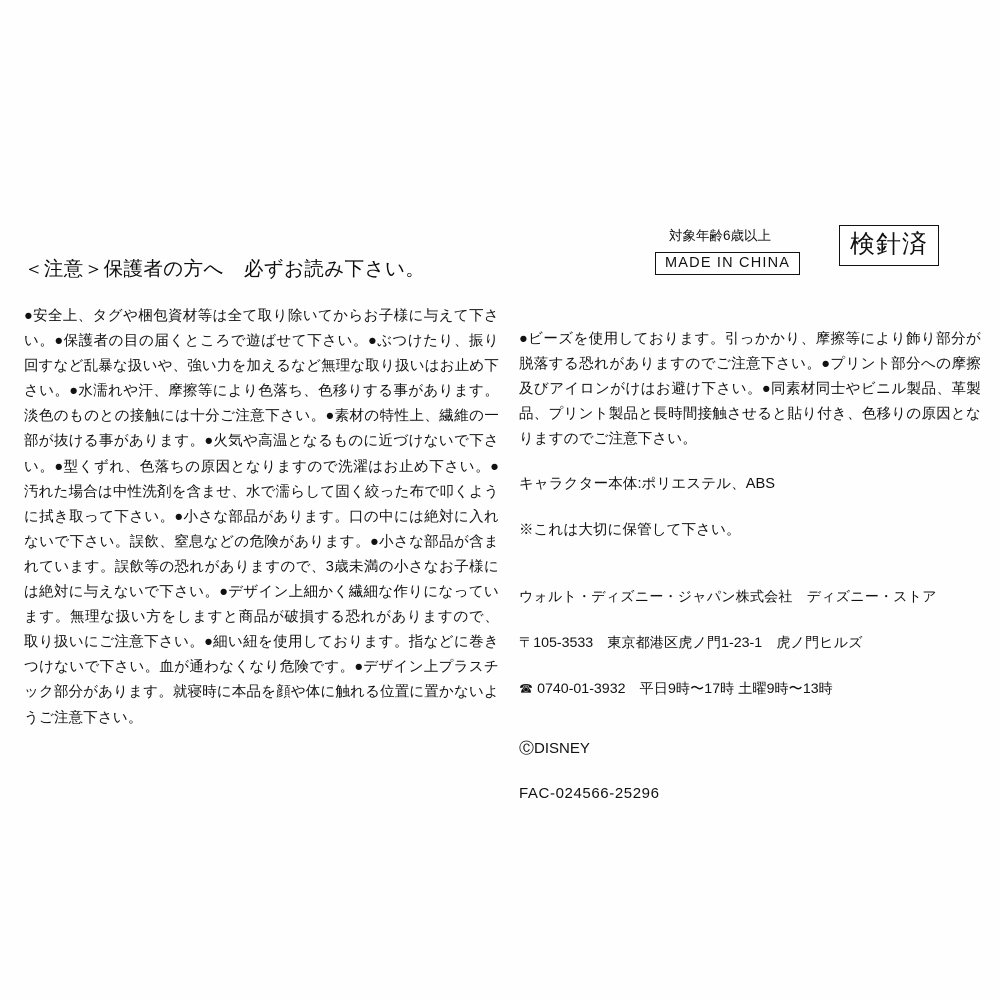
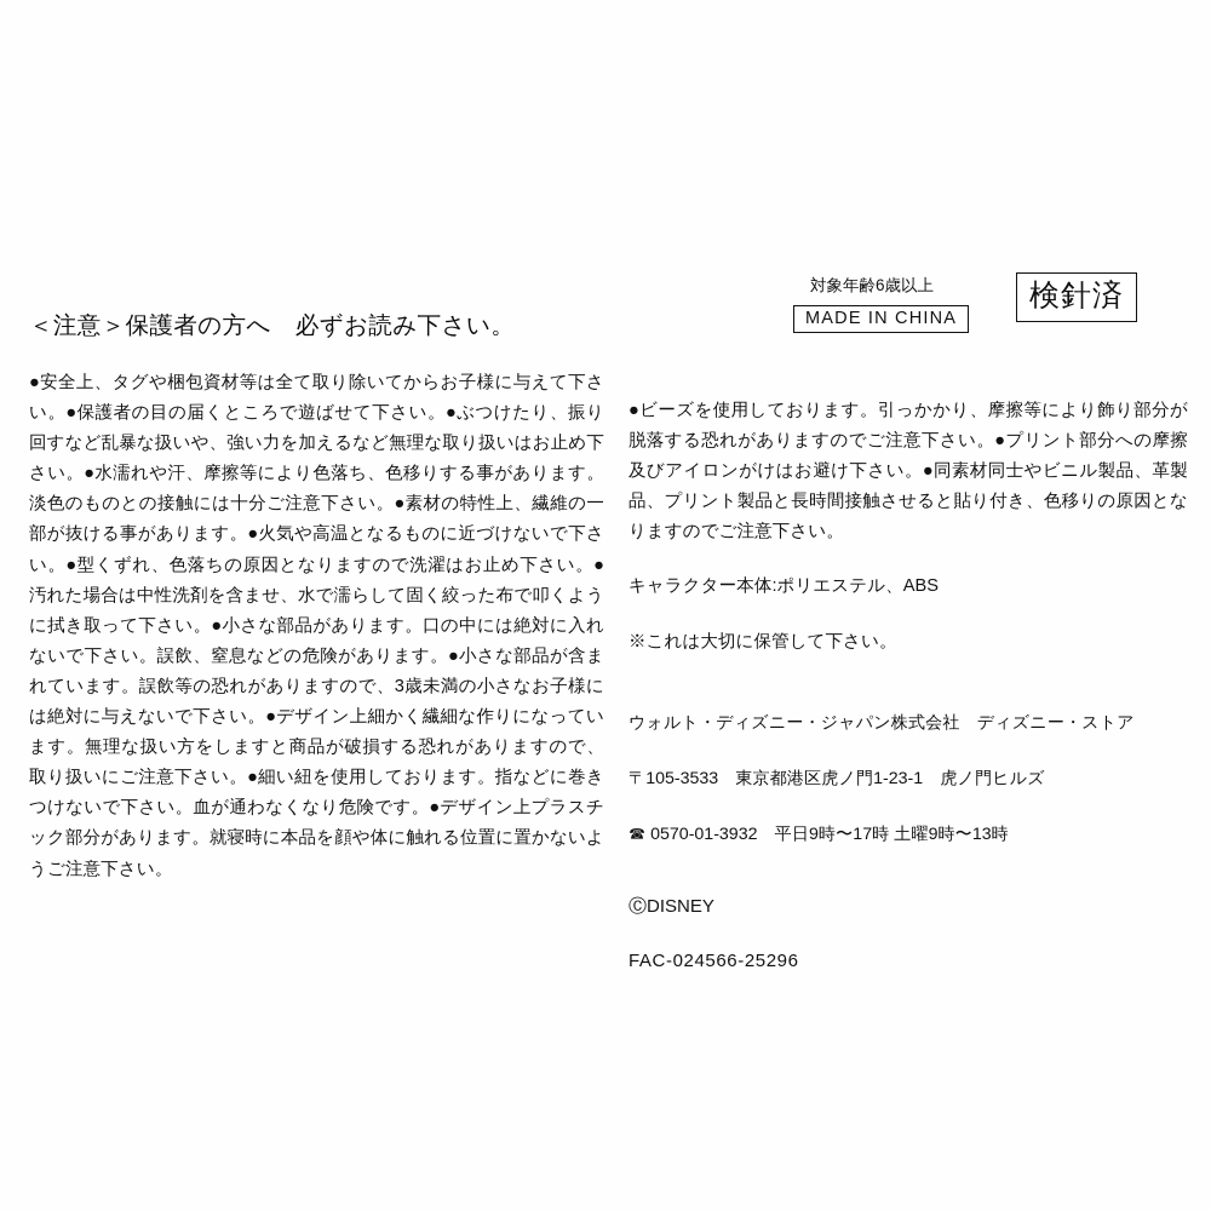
  ＜注意＞保護者の方へ 必ずお読み下さい。
  ●安全上、タグや梱包資材等は全て取り除いてからお子様に与えて下さい。●保護者の目の届くところで遊ばせて下さい。●ぶつけたり、振り回すなど乱暴な扱いや、強い力を加えるなど無理な取り扱いはお止め下さい。●水濡れや汗、摩擦等により色落ち、色移りする事があります。淡色のものとの接触には十分ご注意下さい。●素材の特性上、繊維の一部が抜ける事があります。●火気や高温となるものに近づけないで下さい。●型くずれ、色落ちの原因となりますので洗濯はお止め下さい。●汚れた場合は中性洗剤を含ませ、水で濡らして固く絞った布で叩くように拭き取って下さい。●小さな部品があります。口の中には絶対に入れないで下さい。誤飲、窒息などの危険があります。●小さな部品が含まれています。誤飲等の恐れがありますので、3歳未満の小さなお子様には絶対に与えないで下さい。●デザイン上細かく繊細な作りになっています。無理な扱い方をしますと商品が破損する恐れがありますので、取り扱いにご注意下さい。●細い紐を使用しております。指などに巻きつけないで下さい。血が通わなくなり危険です。●デザイン上プラスチック部分があります。就寝時に本品を顔や体に触れる位置に置かないようご注意下さい。
  対象年齢6歳以上
  MADE IN CHINA
  検針済
  ●ビーズを使用しております。引っかかり、摩擦等により飾り部分が脱落する恐れがありますのでご注意下さい。●プリント部分への摩擦及びアイロンがけはお避け下さい。●同素材同士やビニル製品、革製品、プリント製品と長時間接触させると貼り付き、色移りの原因となりますのでご注意下さい。
  キャラクター本体:ポリエステル、ABS
  ※これは大切に保管して下さい。
  ウォルト・ディズニー・ジャパン株式会社 ディズニー・ストア
  〒105-3533 東京都港区虎ノ門1-23-1 虎ノ門ヒルズ
- ☎ 0740-01-3932 平日9時〜17時 土曜9時〜13時
+ ☎ 0570-01-3932 平日9時〜17時 土曜9時〜13時
  ⒸDISNEY
  FAC-024566-25296
